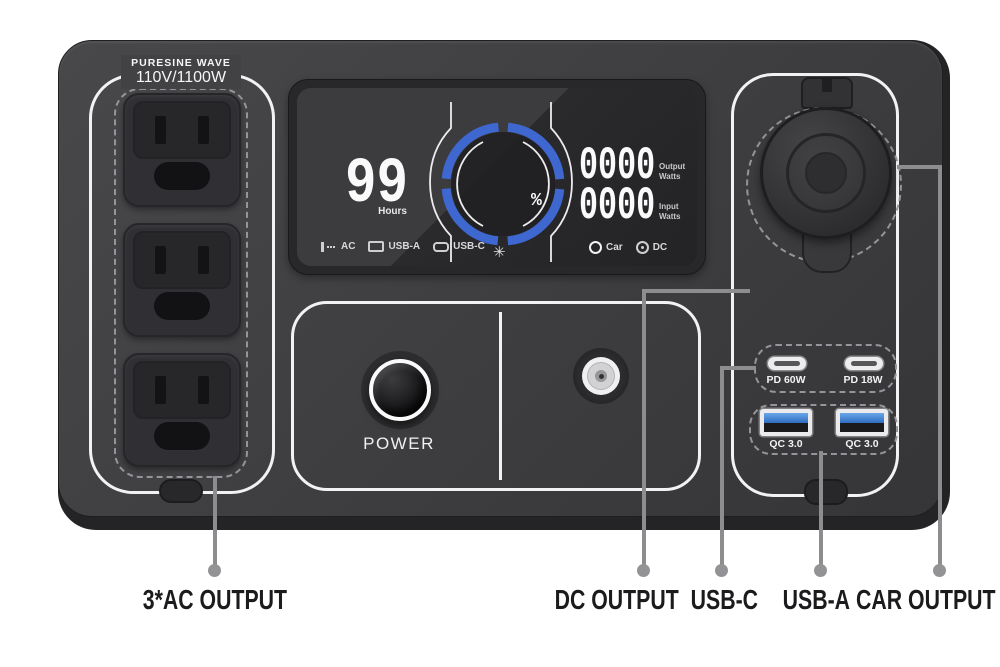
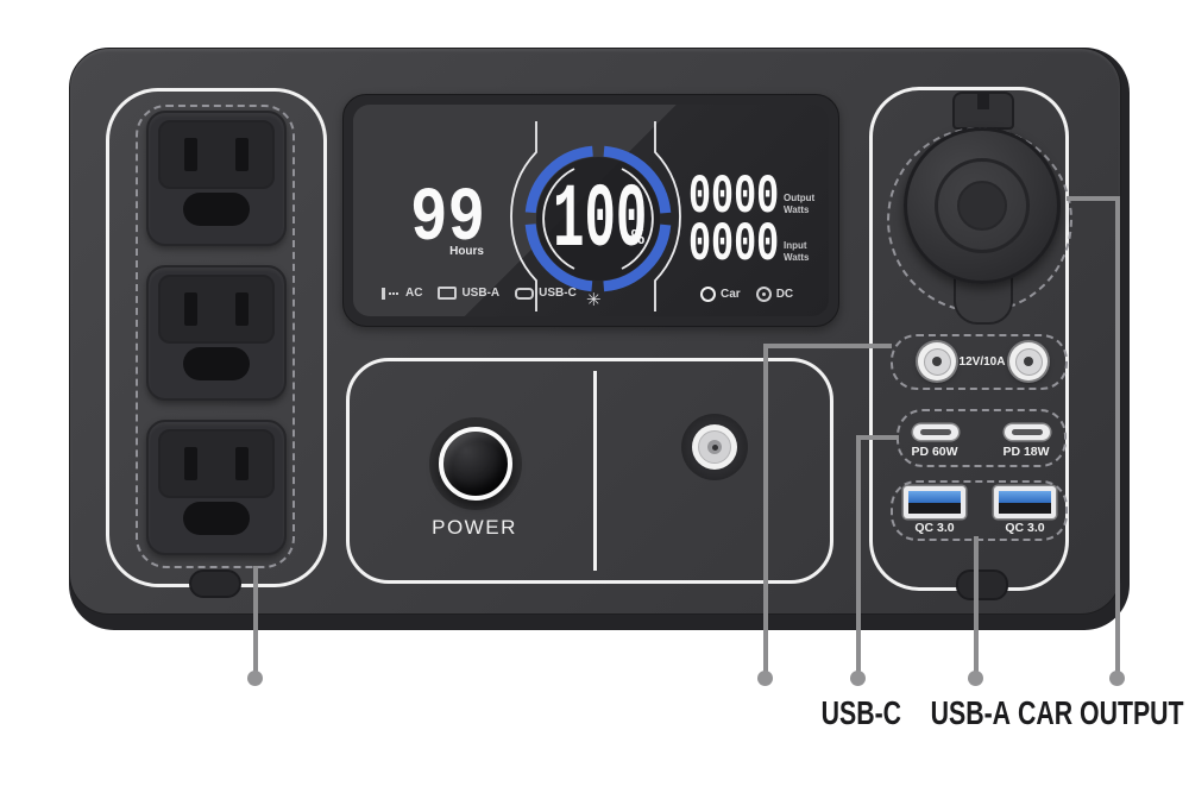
- PURESINE WAVE
- 110V/1100W
  99
  Hours
+ 100
  %
  0000
  Output
  Watts
  0000
  Input
  Watts
  AC
  USB-A
  USB-C
  ✳
  Car
  DC
  POWER
+ 12V/10A
  PD 60W
  PD 18W
  QC 3.0
  QC 3.0
- 3*AC OUTPUT
- DC OUTPUT
  USB-C
  USB-A
  CAR OUTPUT
